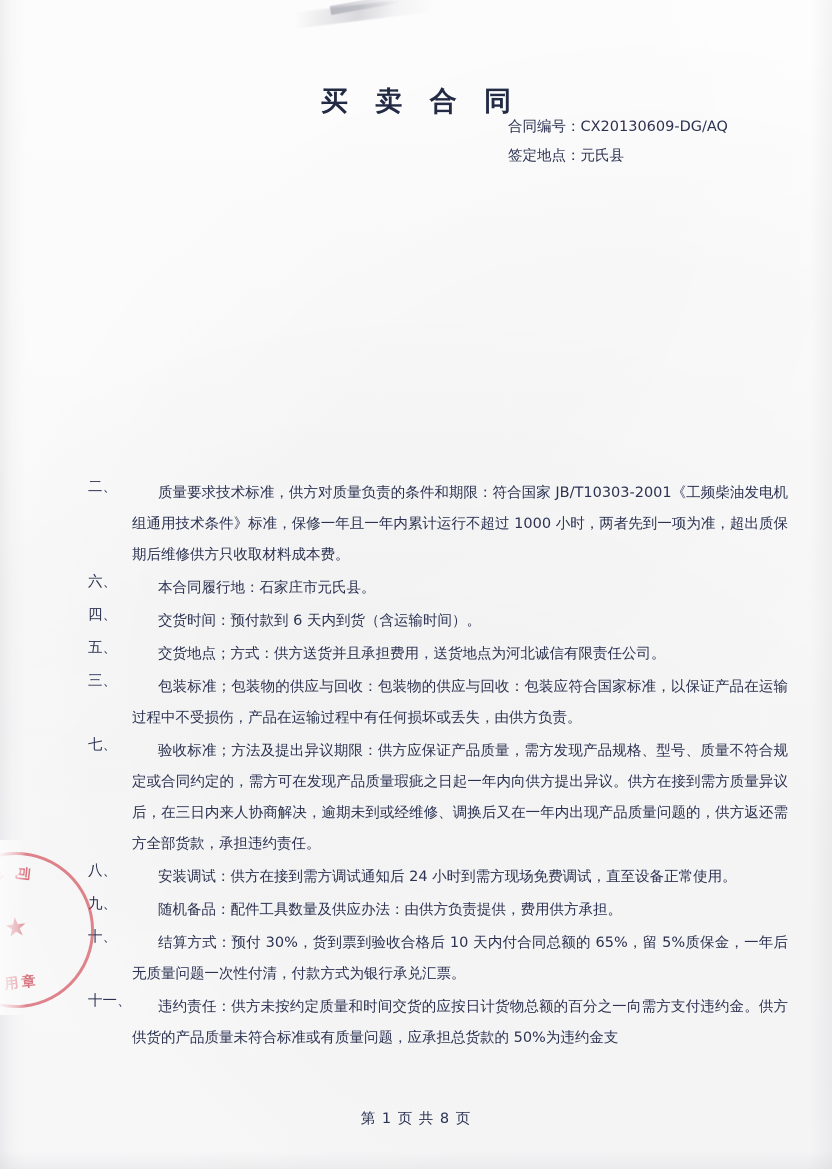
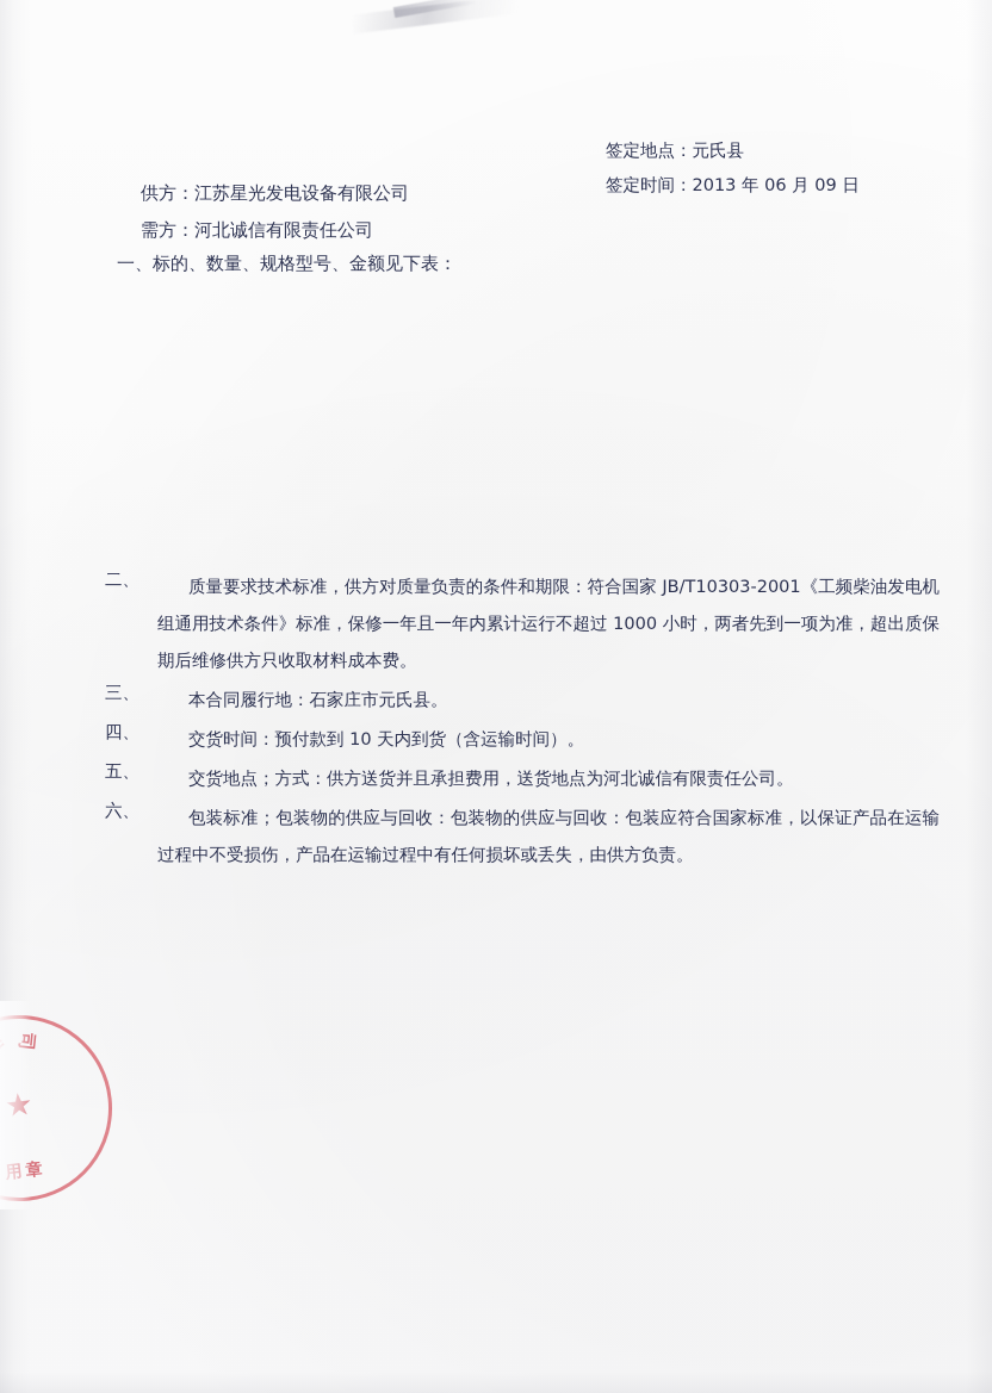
- 买 卖 合 同
- 合同编号：CX20130609-DG/AQ
  签定地点：元氏县
+ 签定时间：2013 年 06 月 09 日
+ 供方：江苏星光发电设备有限公司
+ 需方：河北诚信有限责任公司
+ 一、标的、数量、规格型号、金额见下表：
  二、
  质量要求技术标准，供方对质量负责的条件和期限：符合国家 JB/T10303-2001《工频柴油发电机组通用技术条件》标准，保修一年且一年内累计运行不超过 1000 小时，两者先到一项为准，超出质保期后维修供方只收取材料成本费。
- 六、
+ 三、
  本合同履行地：石家庄市元氏县。
  四、
- 交货时间：预付款到 6 天内到货（含运输时间）。
+ 交货时间：预付款到 10 天内到货（含运输时间）。
  五、
  交货地点；方式：供方送货并且承担费用，送货地点为河北诚信有限责任公司。
- 三、
+ 六、
  包装标准；包装物的供应与回收：包装物的供应与回收：包装应符合国家标准，以保证产品在运输过程中不受损伤，产品在运输过程中有任何损坏或丢失，由供方负责。
- 七、
- 验收标准；方法及提出异议期限：供方应保证产品质量，需方发现产品规格、型号、质量不符合规定或合同约定的，需方可在发现产品质量瑕疵之日起一年内向供方提出异议。供方在接到需方质量异议后，在三日内来人协商解决，逾期未到或经维修、调换后又在一年内出现产品质量问题的，供方返还需方全部货款，承担违约责任。
- 八、
- 安装调试：供方在接到需方调试通知后 24 小时到需方现场免费调试，直至设备正常使用。
- 九、
- 随机备品：配件工具数量及供应办法：由供方负责提供，费用供方承担。
- 十、
- 结算方式：预付 30%，货到票到验收合格后 10 天内付合同总额的 65%，留 5%质保金，一年后无质量问题一次性付清，付款方式为银行承兑汇票。
- 十一、
- 违约责任：供方未按约定质量和时间交货的应按日计货物总额的百分之一向需方支付违约金。供方供货的产品质量未符合标准或有质量问题，应承担总货款的 50%为违约金支
- 第 1 页 共 8 页
